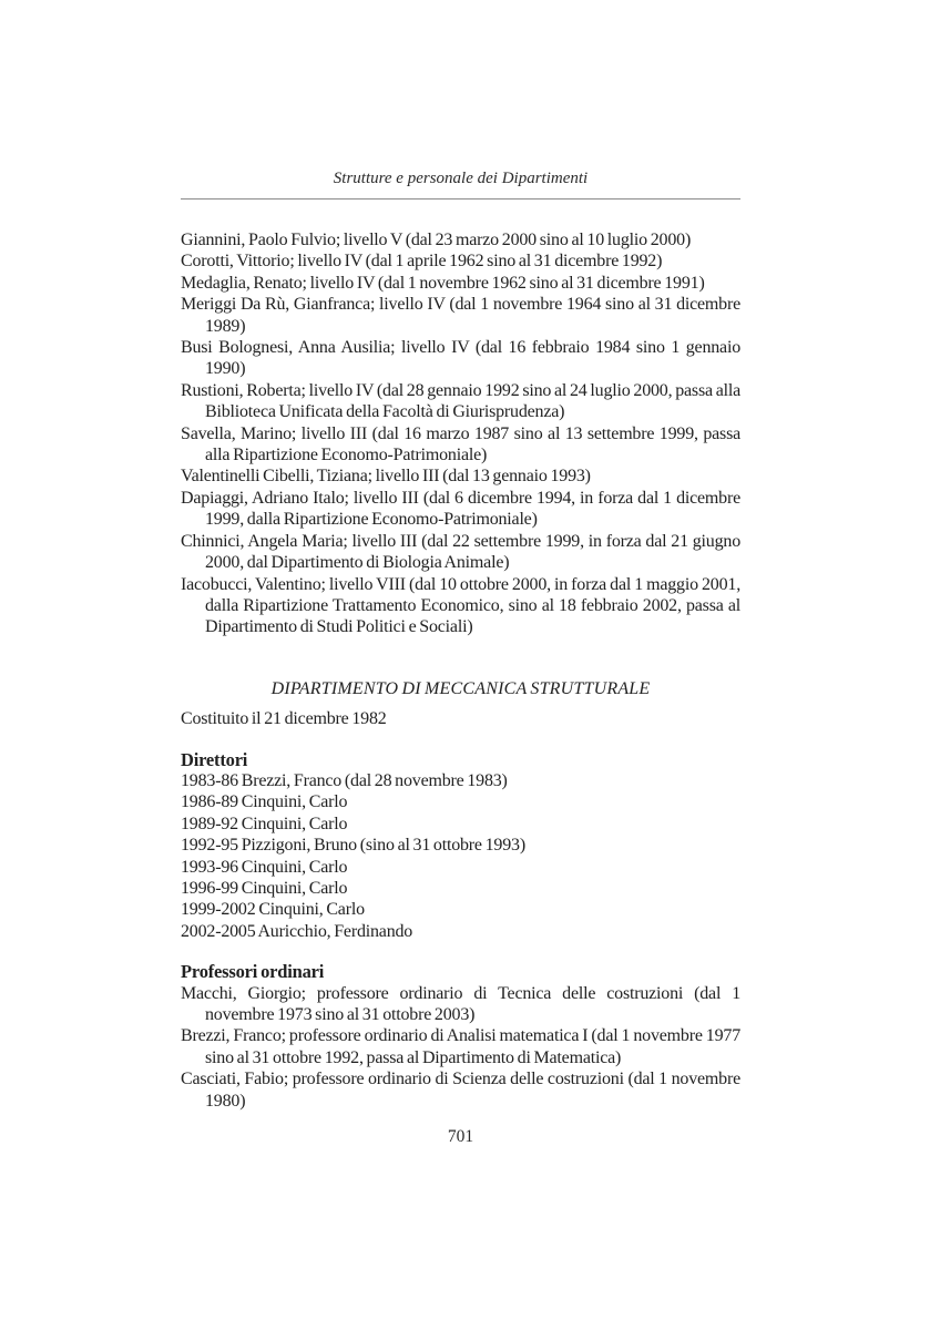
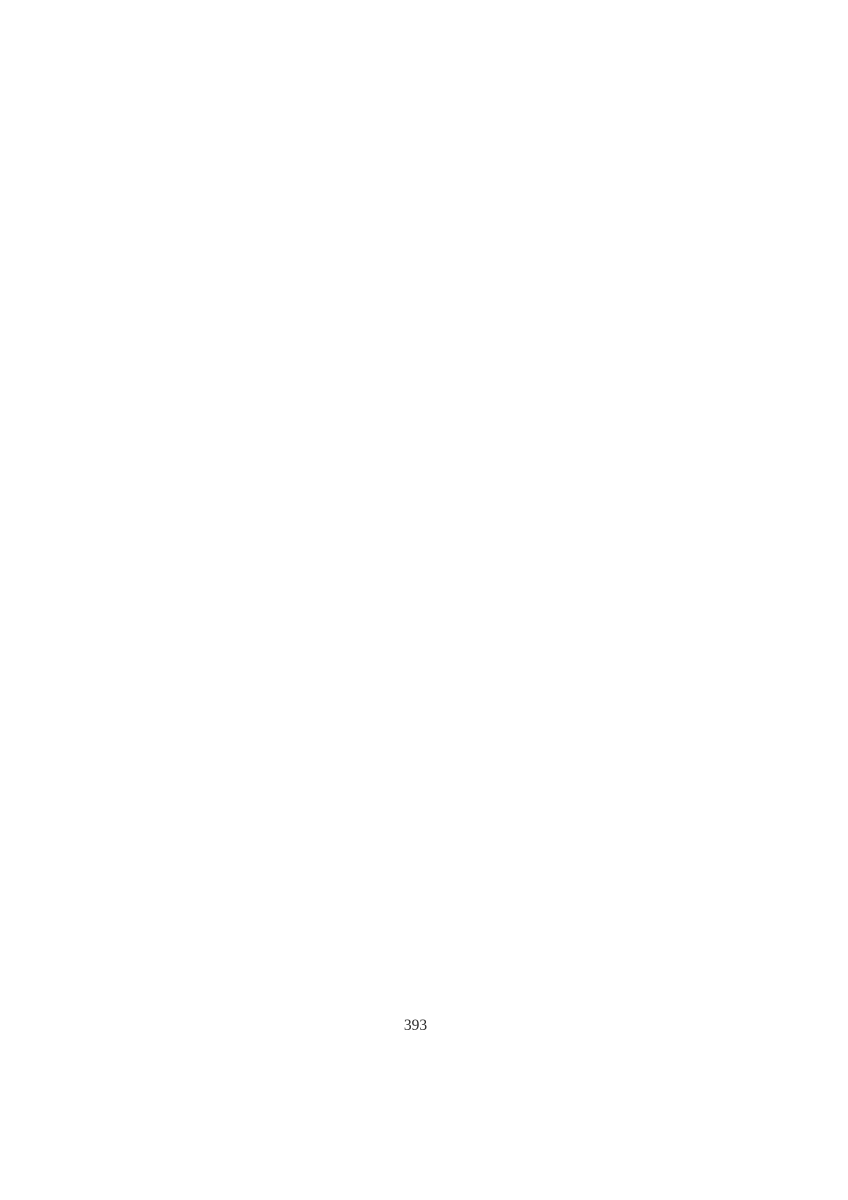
- Strutture e personale dei Dipartimenti
- Giannini, Paolo Fulvio; livello V (dal 23 marzo 2000 sino al 10 luglio 2000)
- Corotti, Vittorio; livello IV (dal 1 aprile 1962 sino al 31 dicembre 1992)
- Medaglia, Renato; livello IV (dal 1 novembre 1962 sino al 31 dicembre 1991)
- Meriggi Da Rù, Gianfranca; livello IV (dal 1 novembre 1964 sino al 31 dicembre 1989)
- Busi Bolognesi, Anna Ausilia; livello IV (dal 16 febbraio 1984 sino 1 gennaio 1990)
- Rustioni, Roberta; livello IV (dal 28 gennaio 1992 sino al 24 luglio 2000, passa alla Biblioteca Unificata della Facoltà di Giurisprudenza)
- Savella, Marino; livello III (dal 16 marzo 1987 sino al 13 settembre 1999, passa alla Ripartizione Economo-Patrimoniale)
- Valentinelli Cibelli, Tiziana; livello III (dal 13 gennaio 1993)
- Dapiaggi, Adriano Italo; livello III (dal 6 dicembre 1994, in forza dal 1 dicembre 1999, dalla Ripartizione Economo-Patrimoniale)
- Chinnici, Angela Maria; livello III (dal 22 settembre 1999, in forza dal 21 giugno 2000, dal Dipartimento di Biologia Animale)
- Iacobucci, Valentino; livello VIII (dal 10 ottobre 2000, in forza dal 1 maggio 2001, dalla Ripartizione Trattamento Economico, sino al 18 febbraio 2002, passa al Dipartimento di Studi Politici e Sociali)
- DIPARTIMENTO DI MECCANICA STRUTTURALE
- Costituito il 21 dicembre 1982
- Direttori
- 1983-86 Brezzi, Franco (dal 28 novembre 1983)
- 1986-89 Cinquini, Carlo
- 1989-92 Cinquini, Carlo
- 1992-95 Pizzigoni, Bruno (sino al 31 ottobre 1993)
- 1993-96 Cinquini, Carlo
- 1996-99 Cinquini, Carlo
- 1999-2002 Cinquini, Carlo
- 2002-2005 Auricchio, Ferdinando
- Professori ordinari
- Macchi, Giorgio; professore ordinario di Tecnica delle costruzioni (dal 1 novembre 1973 sino al 31 ottobre 2003)
- Brezzi, Franco; professore ordinario di Analisi matematica I (dal 1 novembre 1977 sino al 31 ottobre 1992, passa al Dipartimento di Matematica)
- Casciati, Fabio; professore ordinario di Scienza delle costruzioni (dal 1 novembre 1980)
- 701
+ 393
